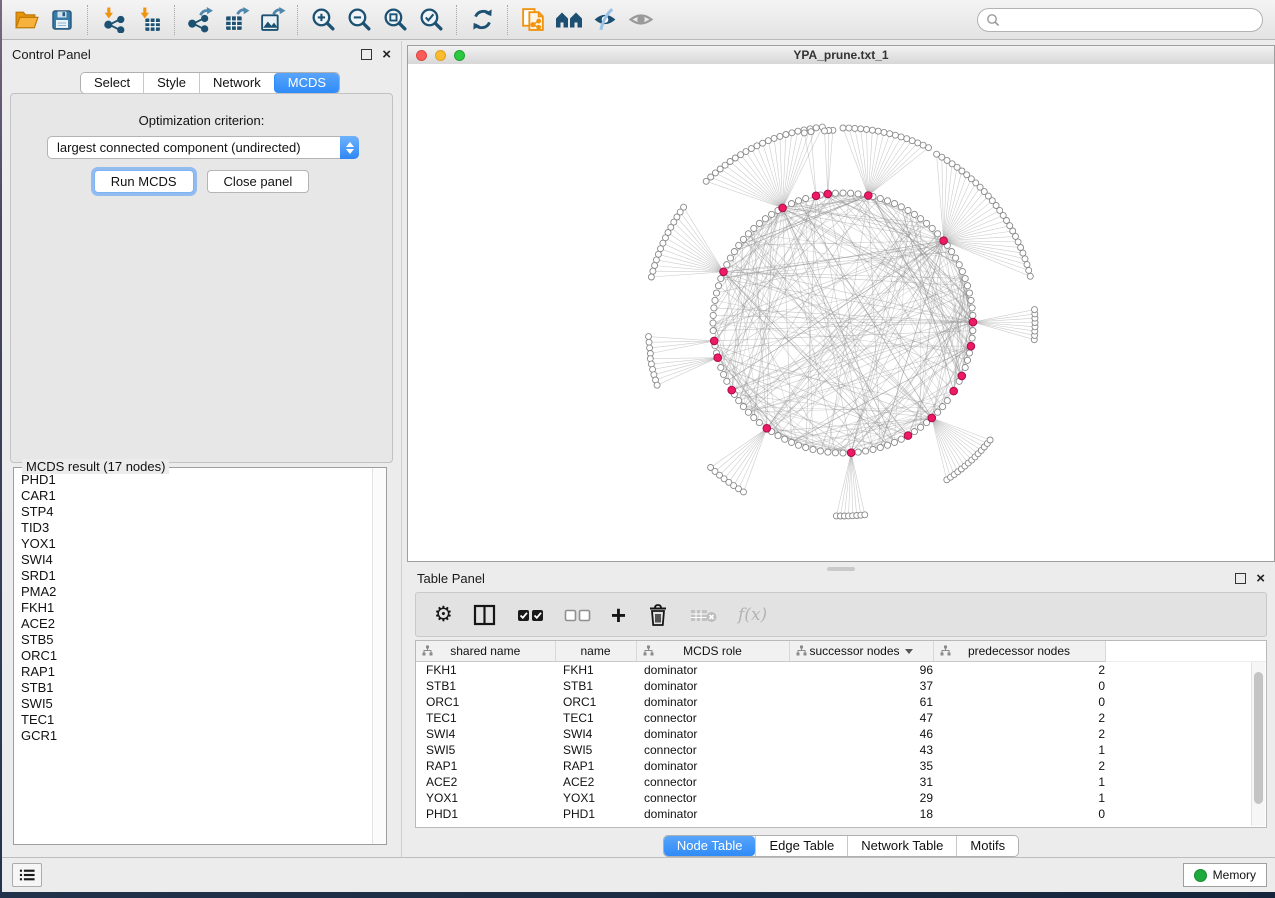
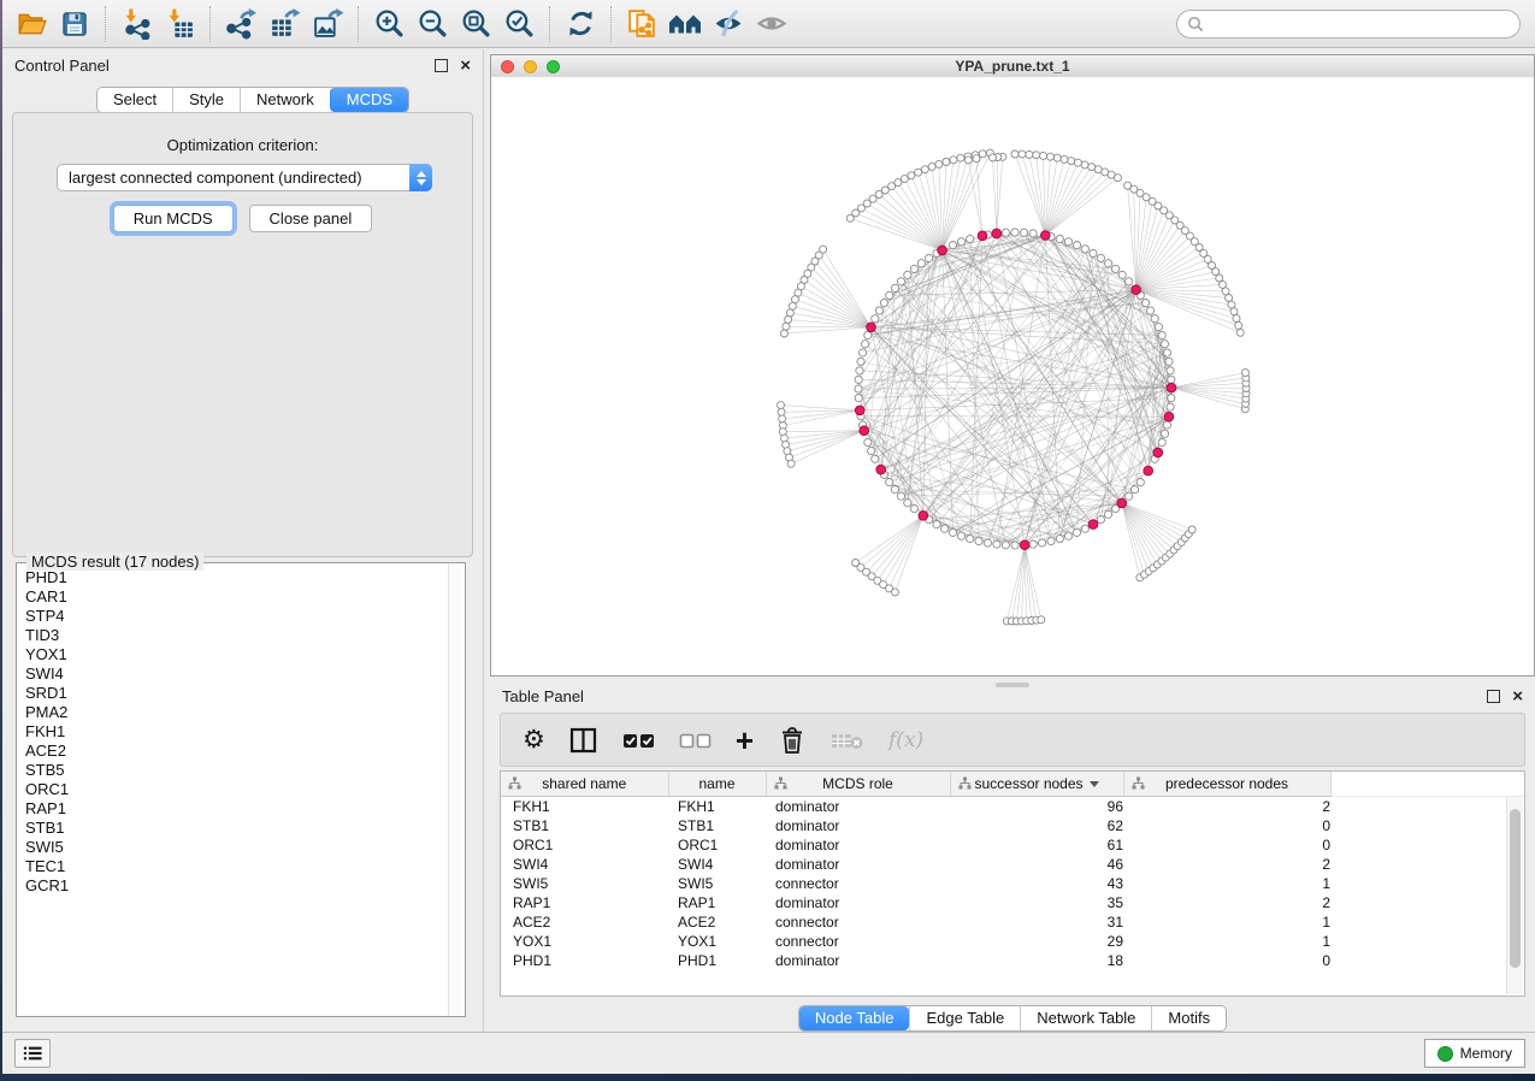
  Control Panel
  ×
  Select
  Style
  Network
  MCDS
  Optimization criterion:
  largest connected component (undirected)
  Run MCDS
  Close panel
  MCDS result (17 nodes)
  PHD1
  CAR1
  STP4
  TID3
  YOX1
  SWI4
  SRD1
  PMA2
  FKH1
  ACE2
  STB5
  ORC1
  RAP1
  STB1
  SWI5
  TEC1
  GCR1
  YPA_prune.txt_1
  Table Panel
  ×
  ⚙
  +
  f(x)
  shared name	name	MCDS role	successor nodes	predecessor nodes
  FKH1	FKH1	dominator	96	2
- STB1	STB1	dominator	37	0
+ STB1	STB1	dominator	62	0
  ORC1	ORC1	dominator	61	0
- TEC1	TEC1	connector	47	2
  SWI4	SWI4	dominator	46	2
  SWI5	SWI5	connector	43	1
  RAP1	RAP1	dominator	35	2
  ACE2	ACE2	connector	31	1
  YOX1	YOX1	connector	29	1
  PHD1	PHD1	dominator	18	0
  Node Table
  Edge Table
  Network Table
  Motifs
  Memory
